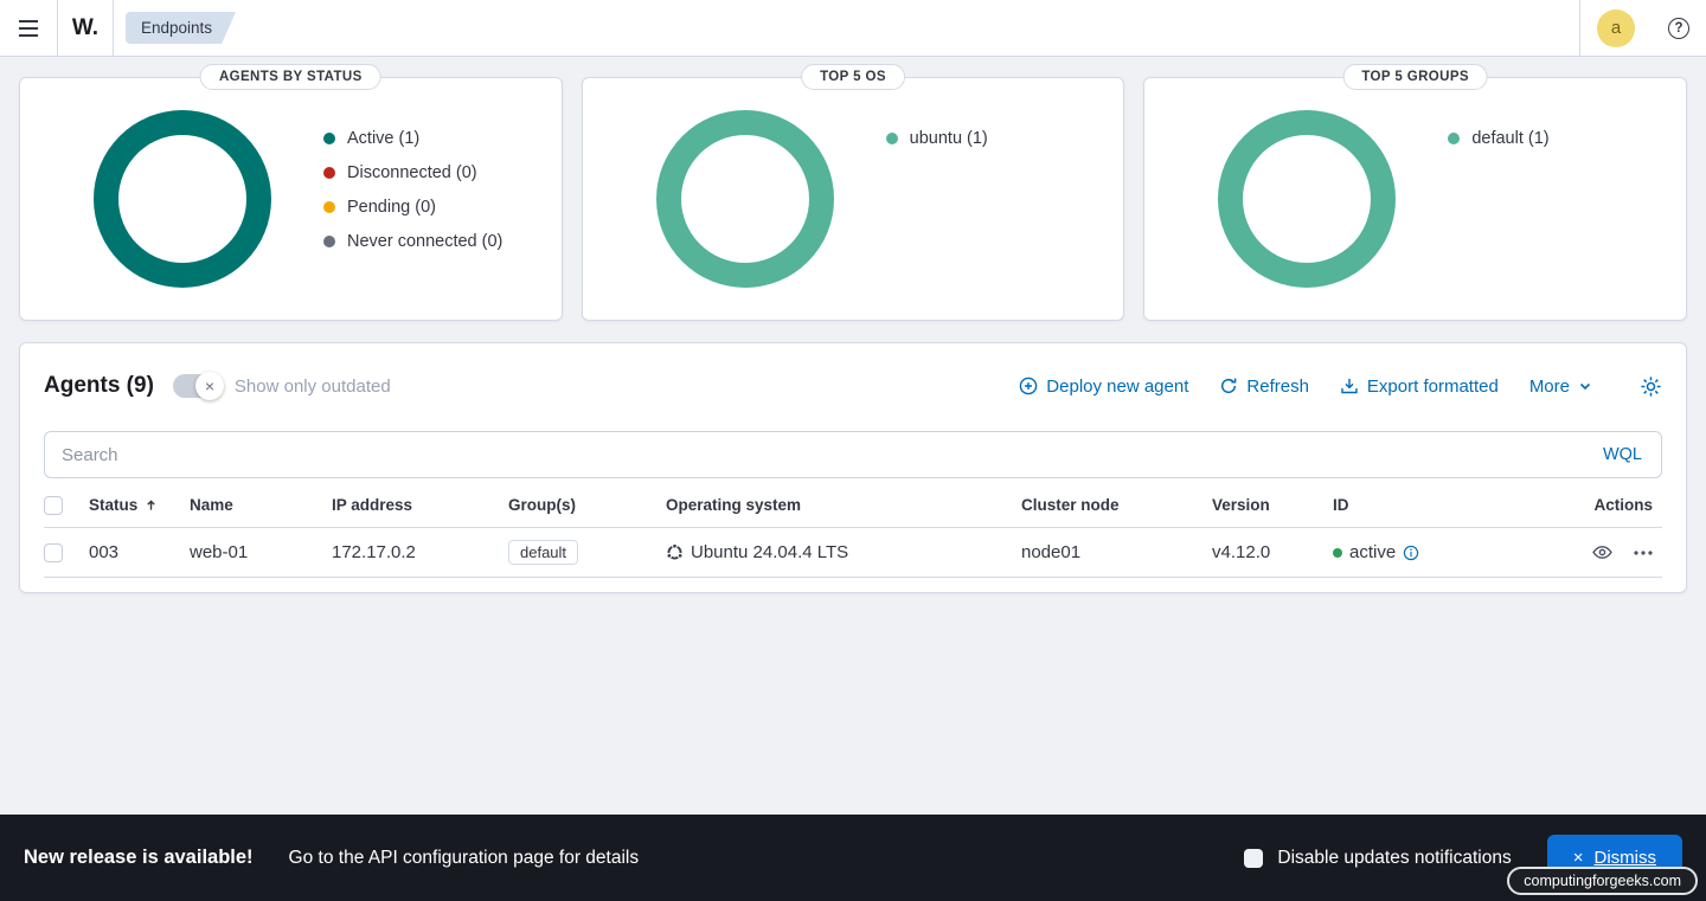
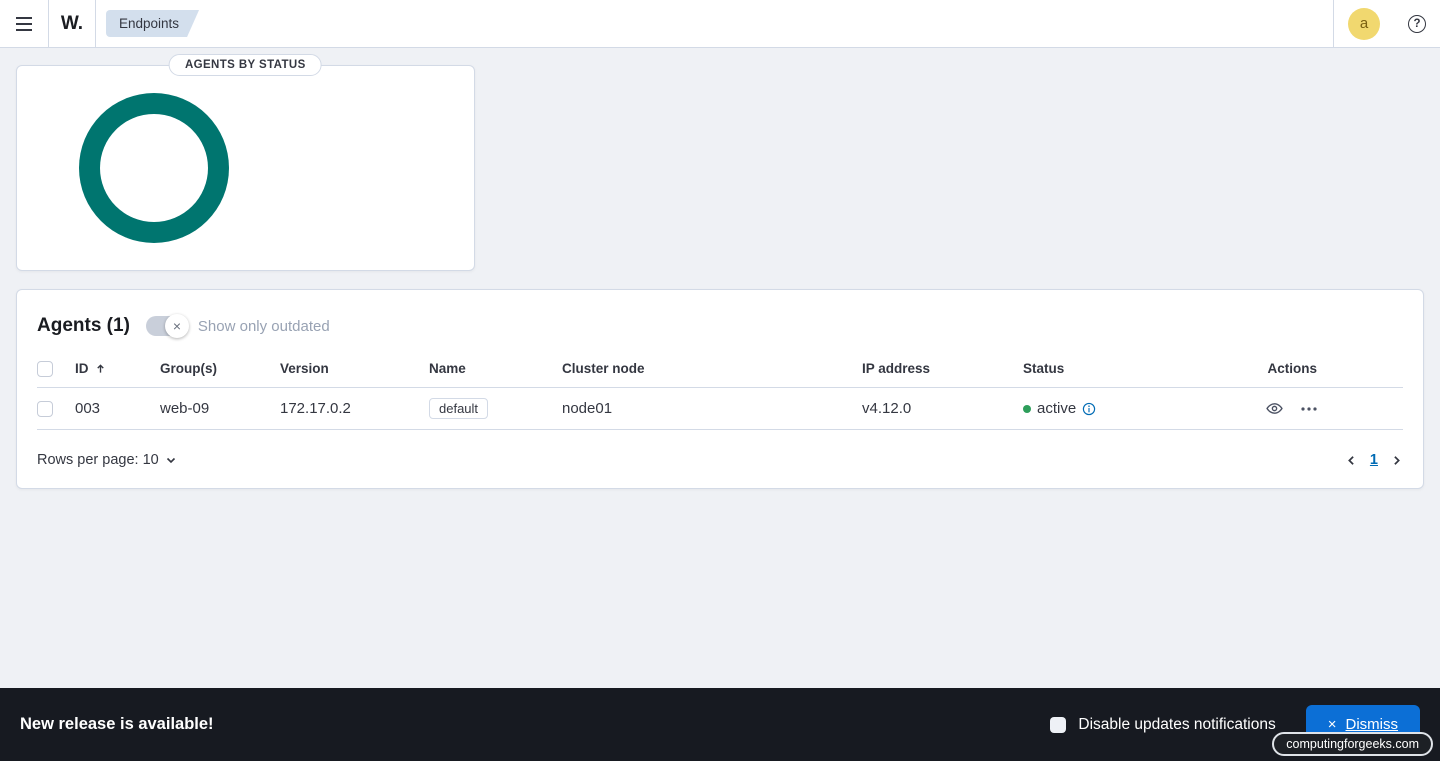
  W.
  Endpoints
  a
  ?
  AGENTS BY STATUS
- Active (1)
- Disconnected (0)
- Pending (0)
- Never connected (0)
- TOP 5 OS
- ubuntu (1)
- TOP 5 GROUPS
- default (1)
- Agents (9)
+ Agents (1)
  ×
  Show only outdated
- Deploy new agent
- Refresh
- Export formatted
- More
- Search
- WQL
- Status
+ ID
- Name
+ Group(s)
- IP address
+ Version
- Group(s)
+ Name
- Operating system
  Cluster node
- Version
+ IP address
- ID
+ Status
  Actions
  003
- web-01
+ web-09
  172.17.0.2
  default
- Ubuntu 24.04.4 LTS
  node01
  v4.12.0
  active
+ Rows per page: 10
+ 1
  New release is available!
- Go to the API configuration page for details
  Disable updates notifications
  ×
  Dismiss
  computingforgeeks.com
